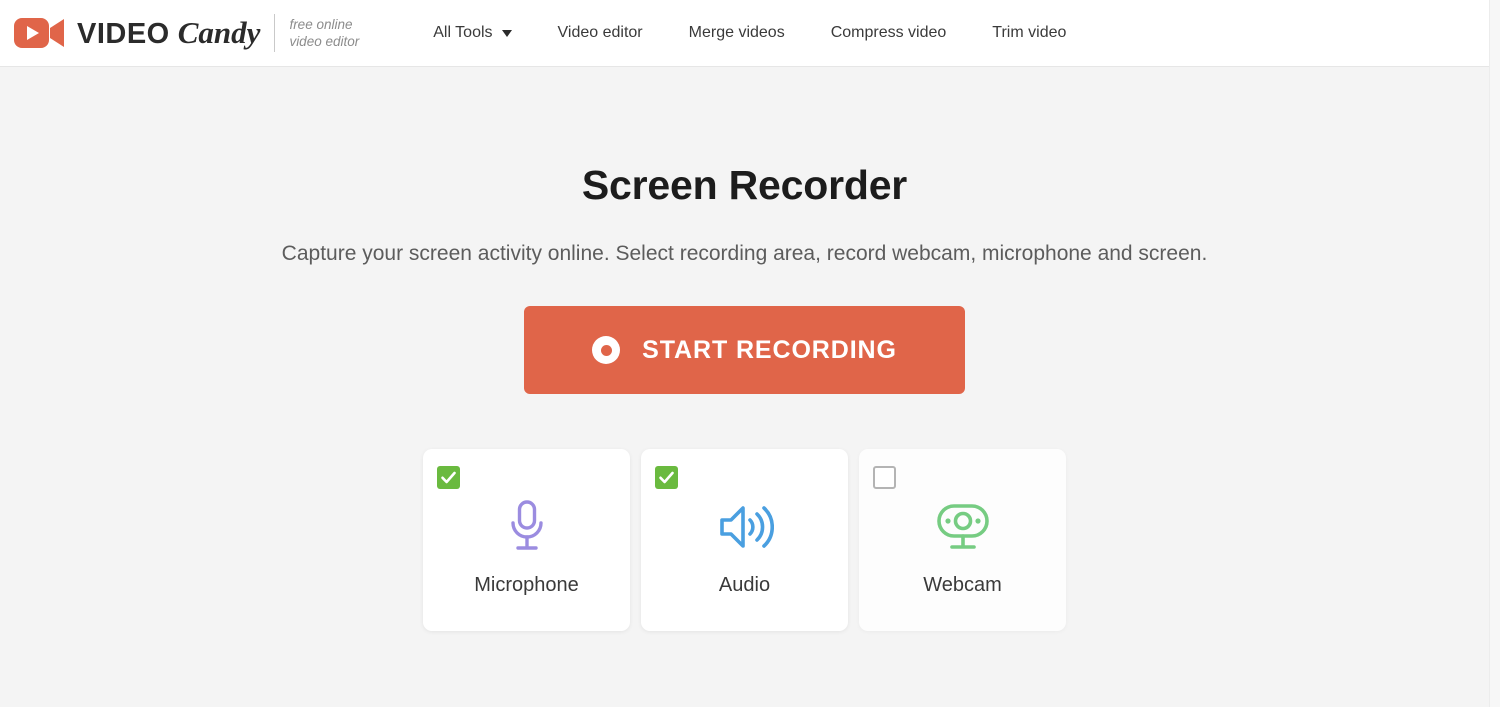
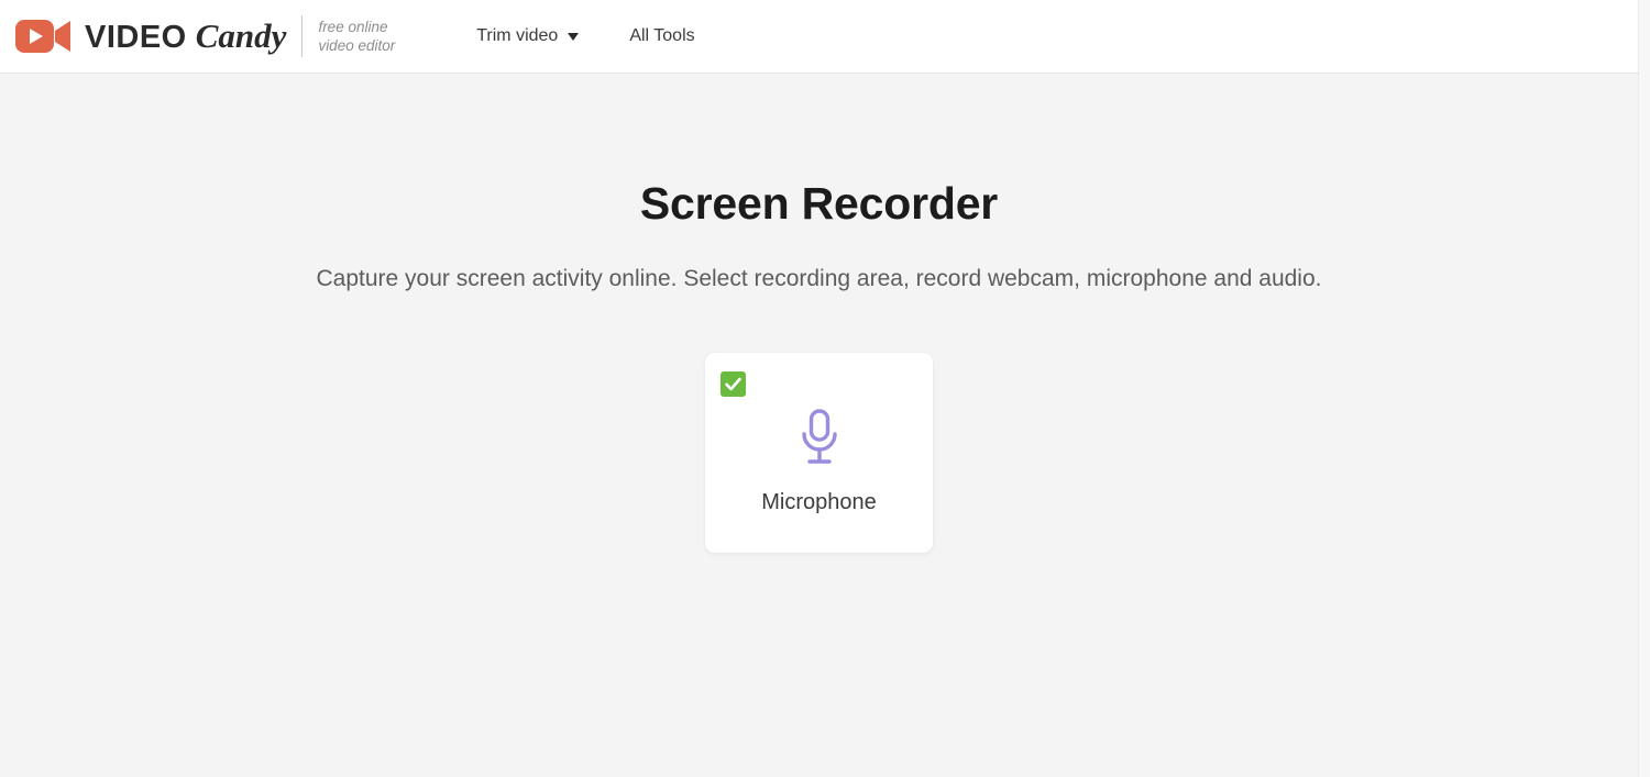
  VIDEO
  Candy
  free online
  video editor
- All Tools
+ Trim video
- Video editor
- Merge videos
- Compress video
- Trim video
+ All Tools
  Screen Recorder
- Capture your screen activity online. Select recording area, record webcam, microphone and screen.
+ Capture your screen activity online. Select recording area, record webcam, microphone and audio.
- START RECORDING
  Microphone
- Audio
- Webcam
